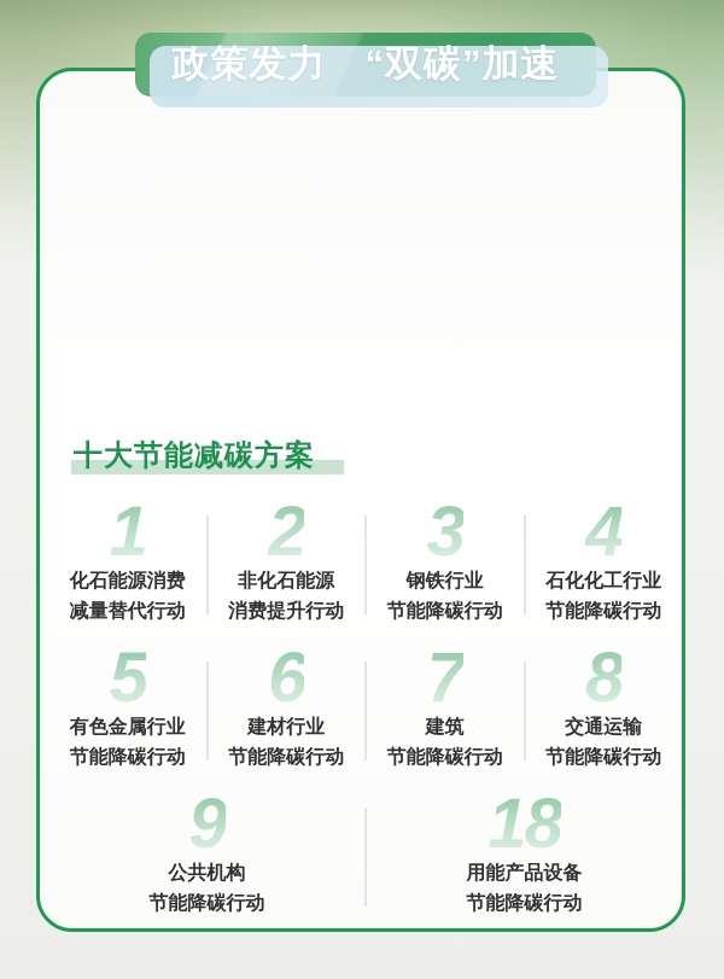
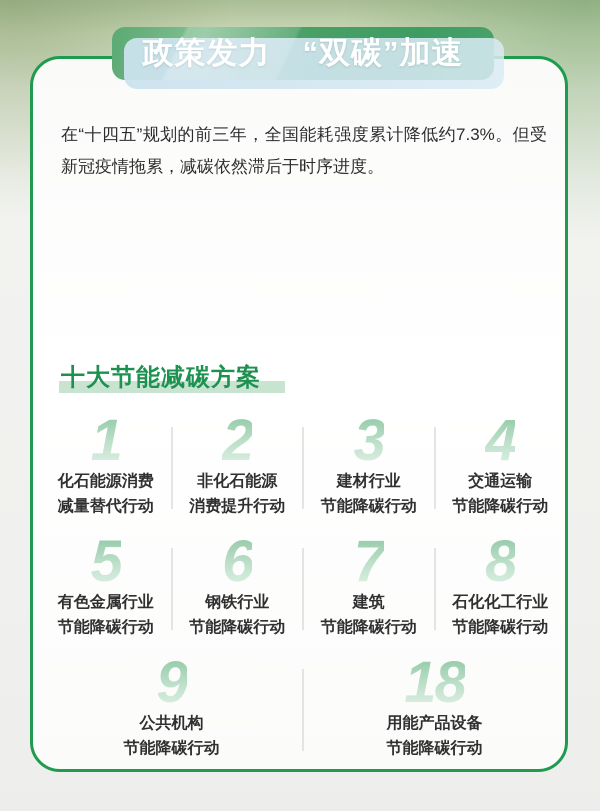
+ 在“十四五”规划的前三年，全国能耗强度累计降低约7.3%。但受新冠疫情拖累，减碳依然滞后于时序进度。
  十大节能减碳方案
  1
  化石能源消费
  减量替代行动
  2
  非化石能源
  消费提升行动
  3
- 钢铁行业
+ 建材行业
  节能降碳行动
  4
- 石化化工行业
+ 交通运输
  节能降碳行动
  5
  有色金属行业
  节能降碳行动
  6
- 建材行业
+ 钢铁行业
  节能降碳行动
  7
  建筑
  节能降碳行动
  8
- 交通运输
+ 石化化工行业
  节能降碳行动
  9
  公共机构
  节能降碳行动
  18
  用能产品设备
  节能降碳行动
